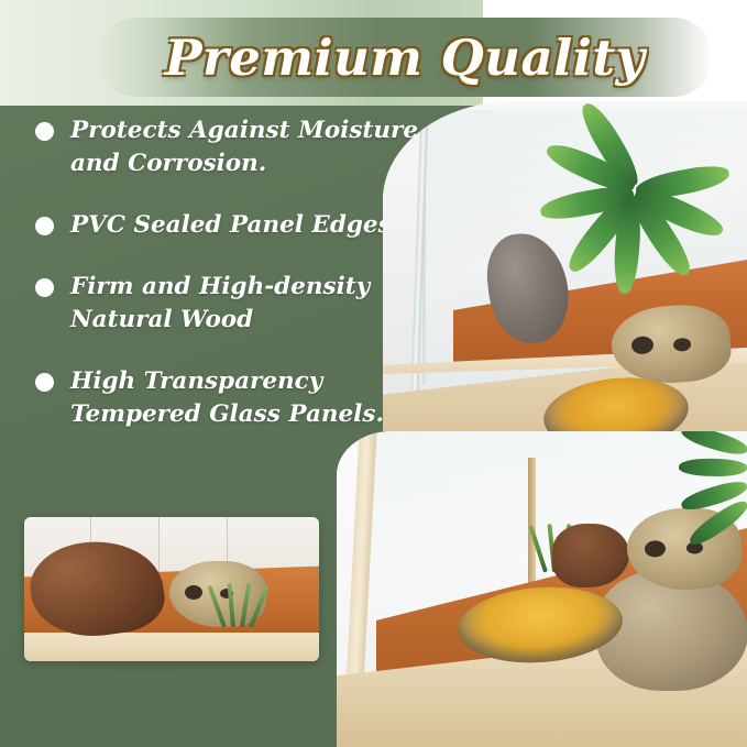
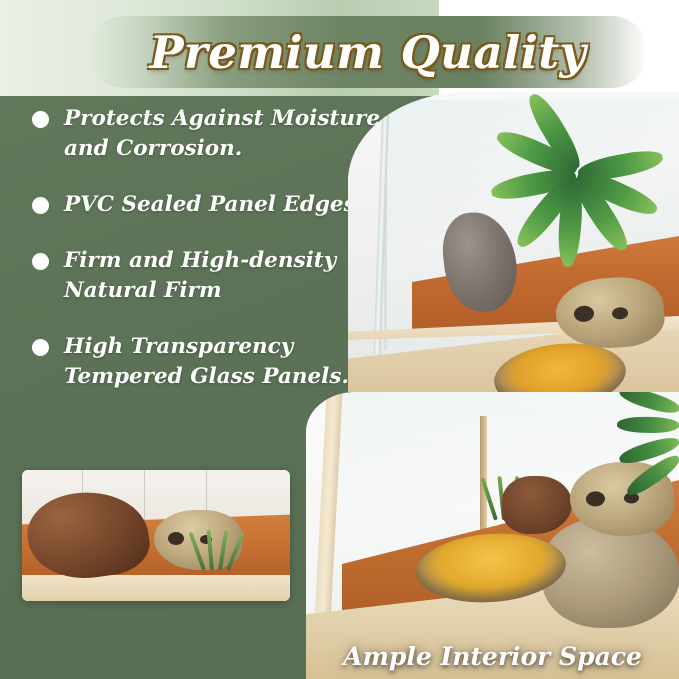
  Premium Quality
  Protects Against Moist and Corrosion.
  PVC Sealed Panel Edge
- Firm and High-density Natural Wood
+ Firm and High-density Natural Firm
  High Transparency Tempered Glass Panels.
+ Ample Interior Space
